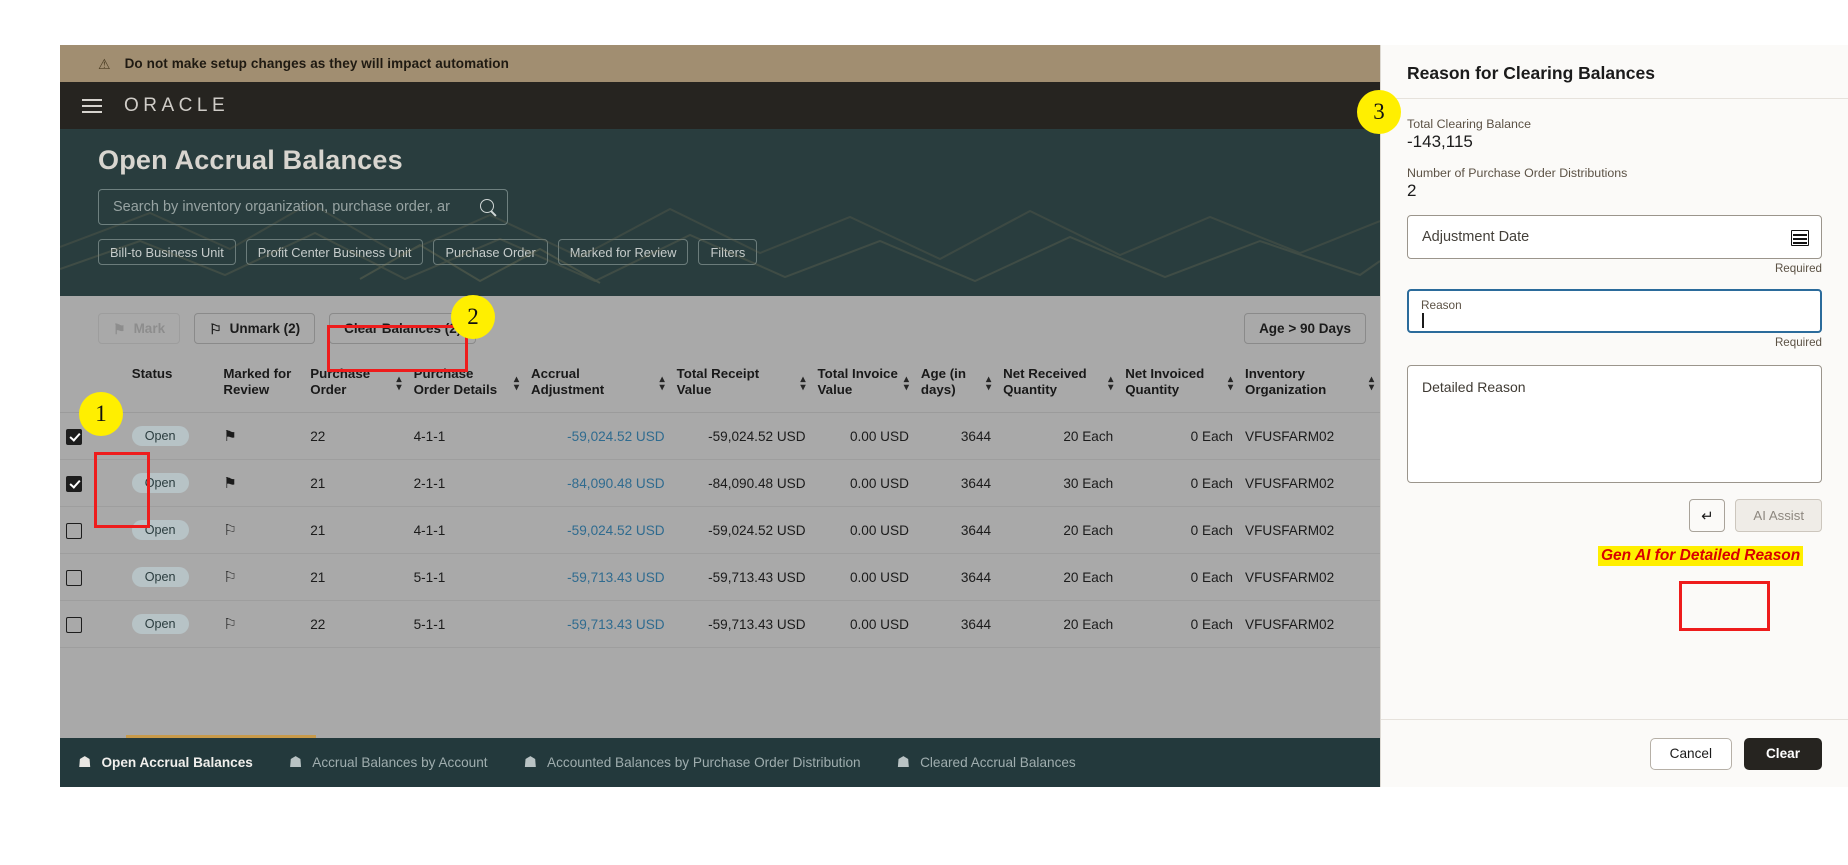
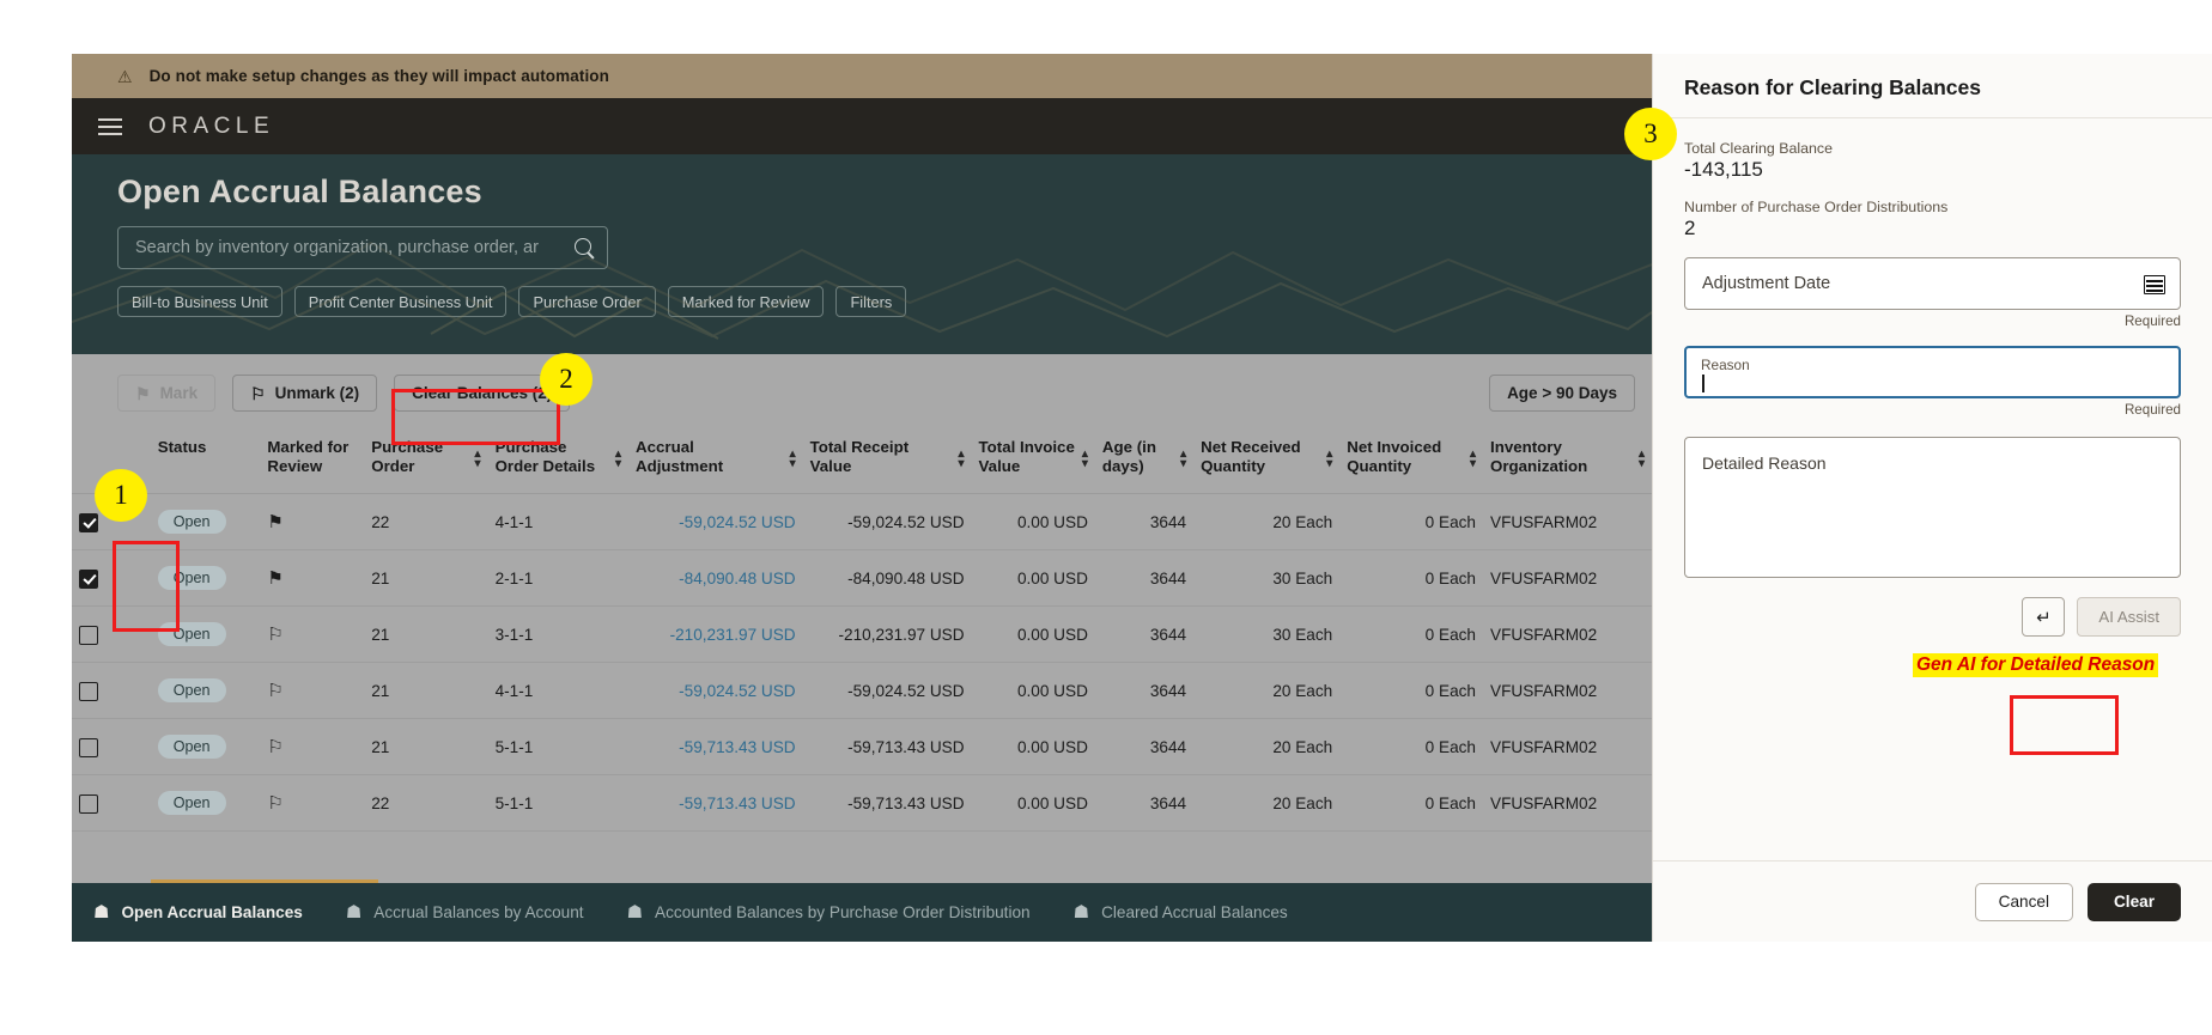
  ⚠
  Do not make setup changes as they will impact automation
  ORACLE
  Open Accrual Balances
  Search by inventory organization, purchase order, ar
  Bill-to Business Unit
  Profit Center Business Unit
  Purchase Order
  Marked for Review
  Filters
  ⚑
  Mark
  ⚐
  Unmark (2)
  Clear Balances (2
  Age > 90 Days
  	Status	Marked for Review	Purchase Order ▴▾	Purchase Order Details ▴▾	Accrual Adjustment ▴▾	Total Receipt Value ▴▾	Total Invoice Value ▴▾	Age (in days) ▴▾	Net Received Quantity ▴▾	Net Invoiced Quantity ▴▾	Inventory Organization ▴▾
  	Open	⚑	22	4-1-1	-59,024.52 USD	-59,024.52 USD	0.00 USD	3644	20 Each	0 Each	VFUSFARM02
  	Open	⚑	21	2-1-1	-84,090.48 USD	-84,090.48 USD	0.00 USD	3644	30 Each	0 Each	VFUSFARM02
+ 	Open	⚐	21	3-1-1	-210,231.97 USD	-210,231.97 USD	0.00 USD	3644	30 Each	0 Each	VFUSFARM02
  	Open	⚐	21	4-1-1	-59,024.52 USD	-59,024.52 USD	0.00 USD	3644	20 Each	0 Each	VFUSFARM02
  	Open	⚐	21	5-1-1	-59,713.43 USD	-59,713.43 USD	0.00 USD	3644	20 Each	0 Each	VFUSFARM02
  	Open	⚐	22	5-1-1	-59,713.43 USD	-59,713.43 USD	0.00 USD	3644	20 Each	0 Each	VFUSFARM02
  ☗
  Open Accrual Balances
  ☗
  Accrual Balances by Account
  ☗
  Accounted Balances by Purchase Order Distribution
  ☗
  Cleared Accrual Balances
  Reason for Clearing Balances
  Total Clearing Balance
  -143,115
  Number of Purchase Order Distributions
  2
  Adjustment Date
  Required
  Reason
  Required
  Detailed Reason
  ↵
  AI Assist
  Cancel
  Clear
  1
  2
  3
  Gen AI for Detailed Reason
